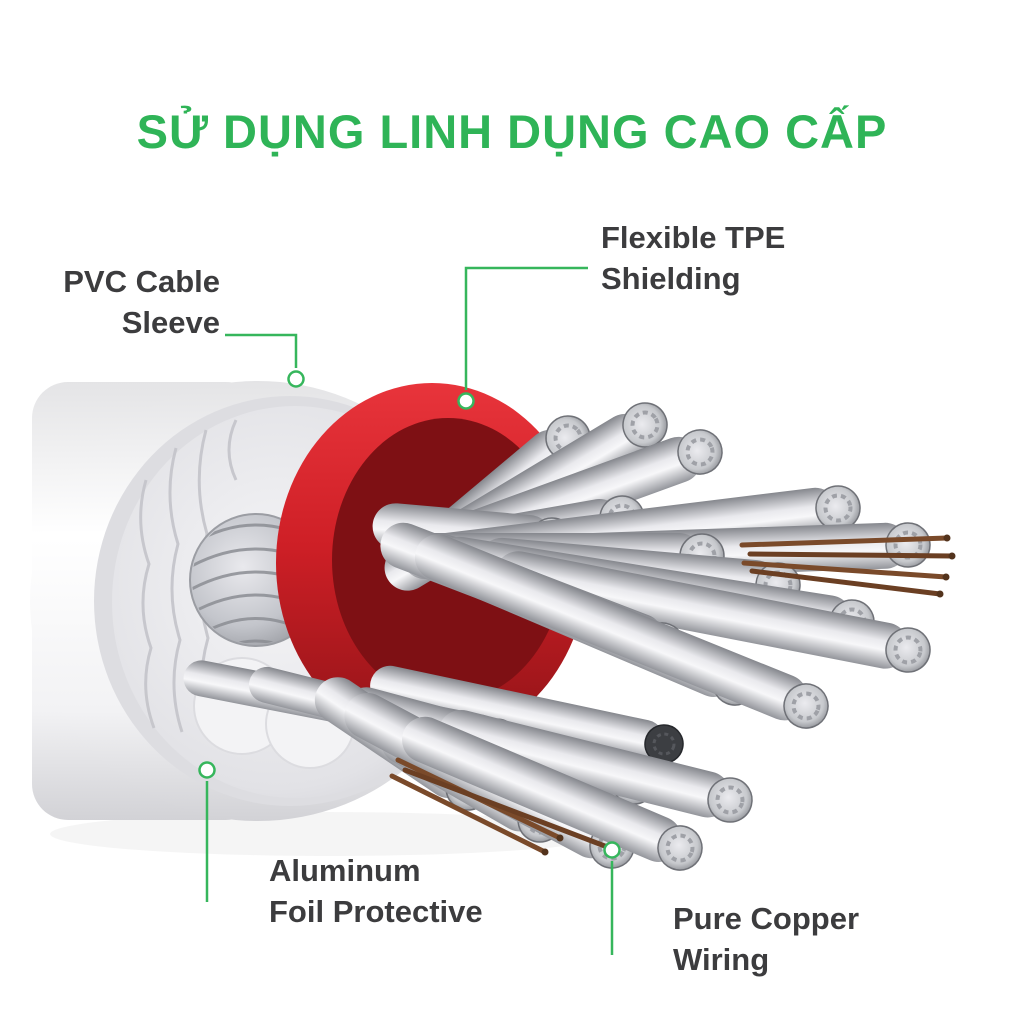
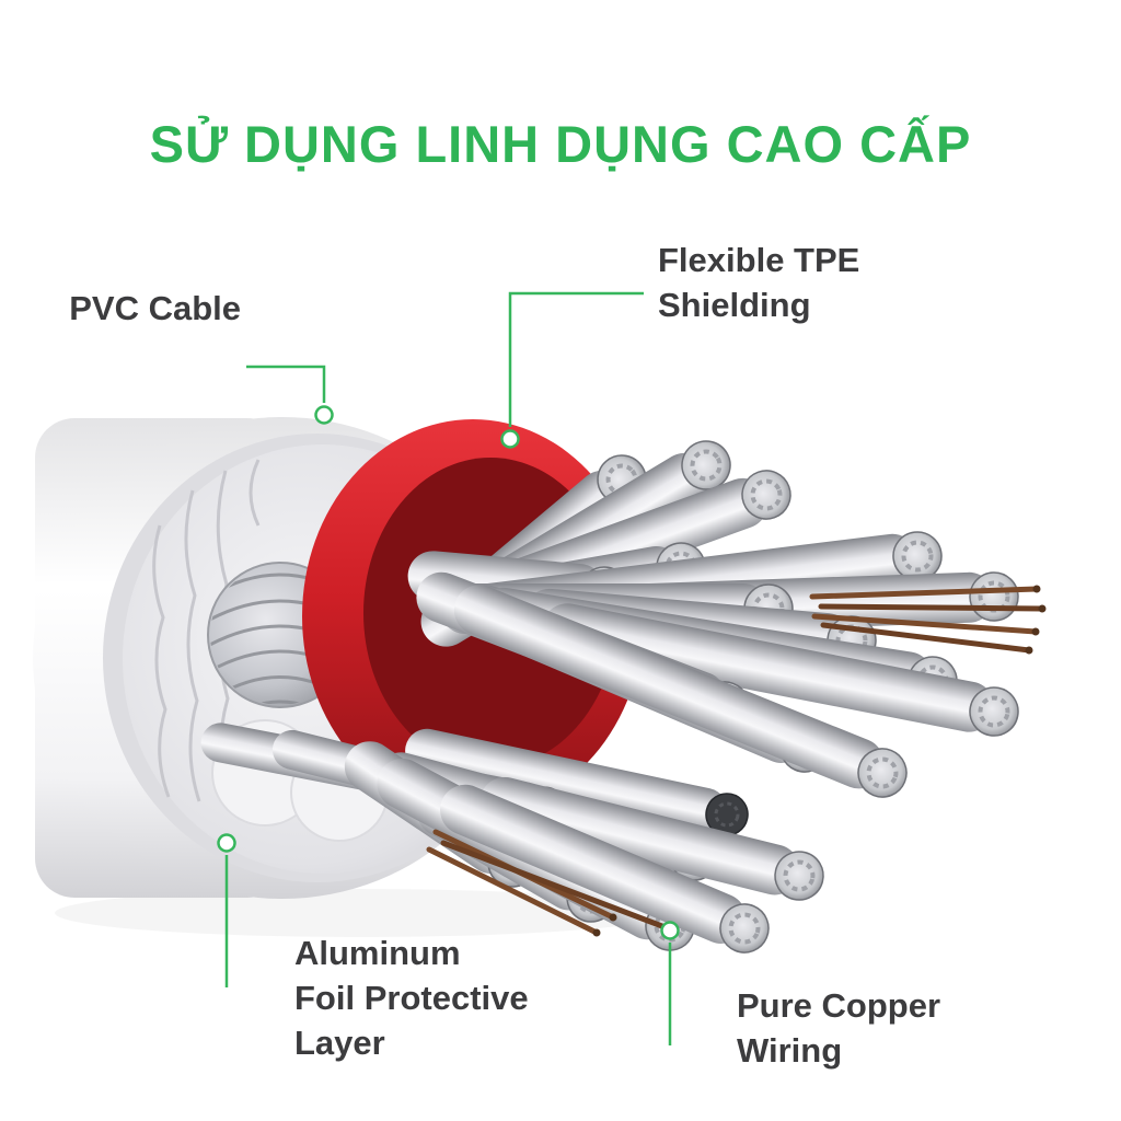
  SỬ DỤNG LINH DỤNG CAO CẤP
  PVC Cable
- Sleeve
  Flexible TPE
  Shielding
  Aluminum
  Foil Protective
+ Layer
  Pure Copper
  Wiring
